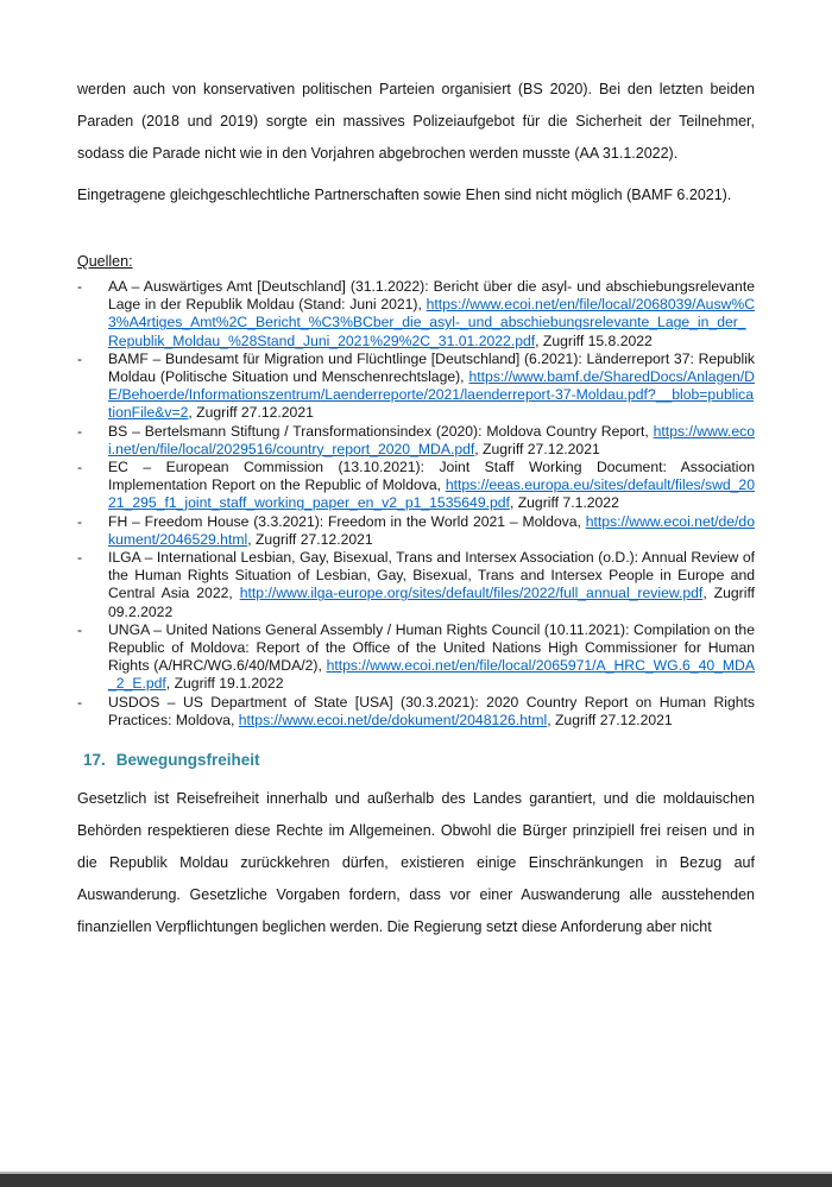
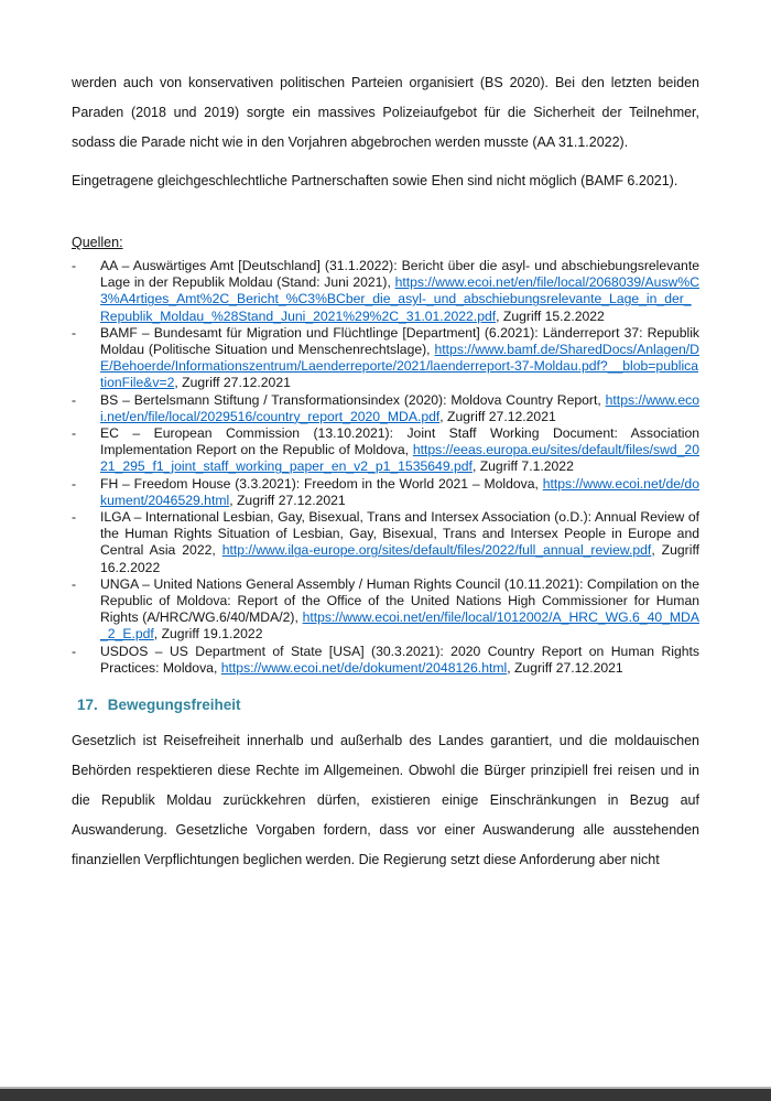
  werden auch von konservativen politischen Parteien organisiert (BS 2020). Bei den letzten beiden Paraden (2018 und 2019) sorgte ein massives Polizeiaufgebot für die Sicherheit der Teilnehmer, sodass die Parade nicht wie in den Vorjahren abgebrochen werden musste (AA 31.1.2022).
  Eingetragene gleichgeschlechtliche Partnerschaften sowie Ehen sind nicht möglich (BAMF 6.2021).
  Quellen:
  -
- AA – Auswärtiges Amt [Deutschland] (31.1.2022): Bericht über die asyl- und abschiebungsrelevante Lage in der Republik Moldau (Stand: Juni 2021), https://www.ecoi.net/en/file/local/2068039/Ausw%C3%A4rtiges_Amt%2C_Bericht_%C3%BCber_die_asyl-_und_abschiebungsrelevante_Lage_in_der_Republik_Moldau_%28Stand_Juni_2021%29%2C_31.01.2022.pdf, Zugriff 15.8.2022
+ AA – Auswärtiges Amt [Deutschland] (31.1.2022): Bericht über die asyl- und abschiebungsrelevante Lage in der Republik Moldau (Stand: Juni 2021), https://www.ecoi.net/en/file/local/2068039/Ausw%C3%A4rtiges_Amt%2C_Bericht_%C3%BCber_die_asyl-_und_abschiebungsrelevante_Lage_in_der_Republik_Moldau_%28Stand_Juni_2021%29%2C_31.01.2022.pdf, Zugriff 15.2.2022
  -
- BAMF – Bundesamt für Migration und Flüchtlinge [Deutschland] (6.2021): Länderreport 37: Republik Moldau (Politische Situation und Menschenrechtslage), https://www.bamf.de/SharedDocs/Anlagen/DE/Behoerde/Informationszentrum/Laenderreporte/2021/laenderreport-37-Moldau.pdf?__blob=publicationFile&v=2, Zugriff 27.12.2021
+ BAMF – Bundesamt für Migration und Flüchtlinge [Department] (6.2021): Länderreport 37: Republik Moldau (Politische Situation und Menschenrechtslage), https://www.bamf.de/SharedDocs/Anlagen/DE/Behoerde/Informationszentrum/Laenderreporte/2021/laenderreport-37-Moldau.pdf?__blob=publicationFile&v=2, Zugriff 27.12.2021
  -
  BS – Bertelsmann Stiftung / Transformationsindex (2020): Moldova Country Report, https://www.ecoi.net/en/file/local/2029516/country_report_2020_MDA.pdf, Zugriff 27.12.2021
  -
  EC – European Commission (13.10.2021): Joint Staff Working Document: Association Implementation Report on the Republic of Moldova, https://eeas.europa.eu/sites/default/files/swd_2021_295_f1_joint_staff_working_paper_en_v2_p1_1535649.pdf, Zugriff 7.1.2022
  -
  FH – Freedom House (3.3.2021): Freedom in the World 2021 – Moldova, https://www.ecoi.net/de/dokument/2046529.html, Zugriff 27.12.2021
  -
- ILGA – International Lesbian, Gay, Bisexual, Trans and Intersex Association (o.D.): Annual Review of the Human Rights Situation of Lesbian, Gay, Bisexual, Trans and Intersex People in Europe and Central Asia 2022, http://www.ilga-europe.org/sites/default/files/2022/full_annual_review.pdf, Zugriff 09.2.2022
+ ILGA – International Lesbian, Gay, Bisexual, Trans and Intersex Association (o.D.): Annual Review of the Human Rights Situation of Lesbian, Gay, Bisexual, Trans and Intersex People in Europe and Central Asia 2022, http://www.ilga-europe.org/sites/default/files/2022/full_annual_review.pdf, Zugriff 16.2.2022
  -
- UNGA – United Nations General Assembly / Human Rights Council (10.11.2021): Compilation on the Republic of Moldova: Report of the Office of the United Nations High Commissioner for Human Rights (A/HRC/WG.6/40/MDA/2), https://www.ecoi.net/en/file/local/2065971/A_HRC_WG.6_40_MDA_2_E.pdf, Zugriff 19.1.2022
+ UNGA – United Nations General Assembly / Human Rights Council (10.11.2021): Compilation on the Republic of Moldova: Report of the Office of the United Nations High Commissioner for Human Rights (A/HRC/WG.6/40/MDA/2), https://www.ecoi.net/en/file/local/1012002/A_HRC_WG.6_40_MDA_2_E.pdf, Zugriff 19.1.2022
  -
  USDOS – US Department of State [USA] (30.3.2021): 2020 Country Report on Human Rights Practices: Moldova, https://www.ecoi.net/de/dokument/2048126.html, Zugriff 27.12.2021
  17. Bewegungsfreiheit
  Gesetzlich ist Reisefreiheit innerhalb und außerhalb des Landes garantiert, und die moldauischen Behörden respektieren diese Rechte im Allgemeinen. Obwohl die Bürger prinzipiell frei reisen und in die Republik Moldau zurückkehren dürfen, existieren einige Einschränkungen in Bezug auf Auswanderung. Gesetzliche Vorgaben fordern, dass vor einer Auswanderung alle ausstehenden finanziellen Verpflichtungen beglichen werden. Die Regierung setzt diese Anforderung aber nicht
